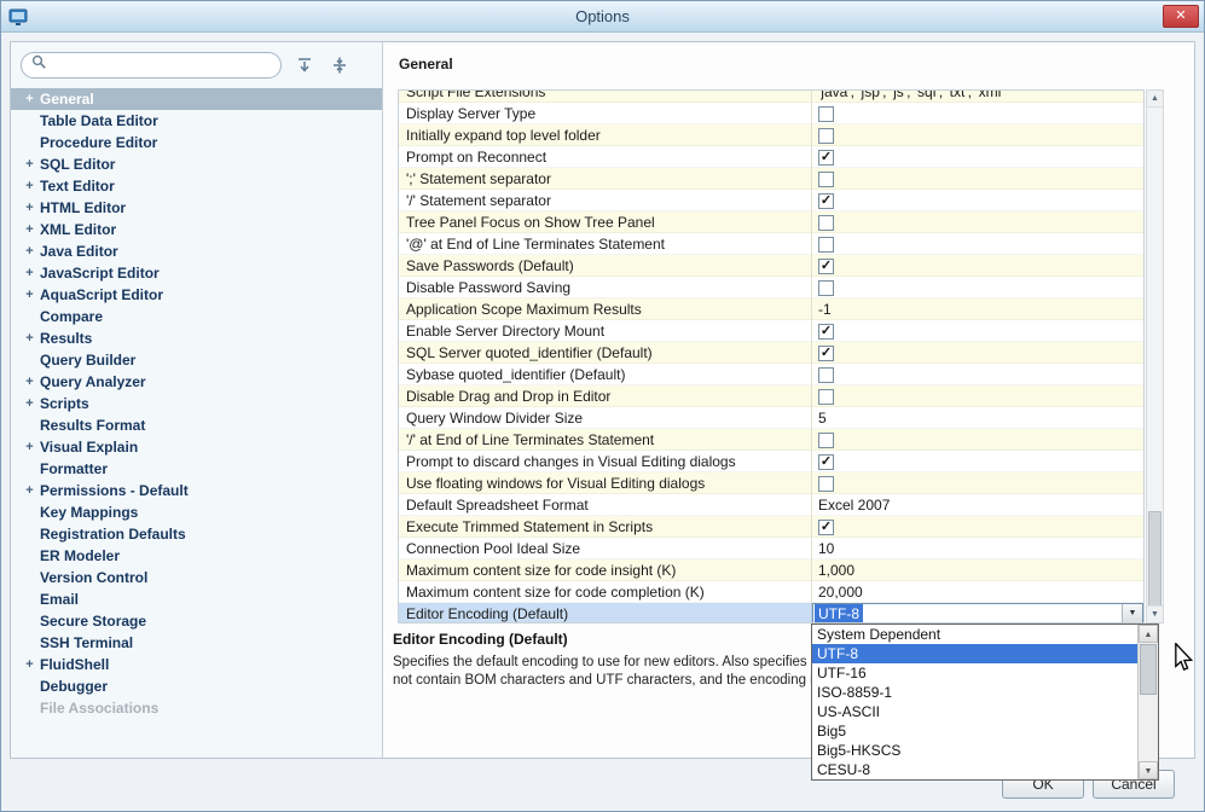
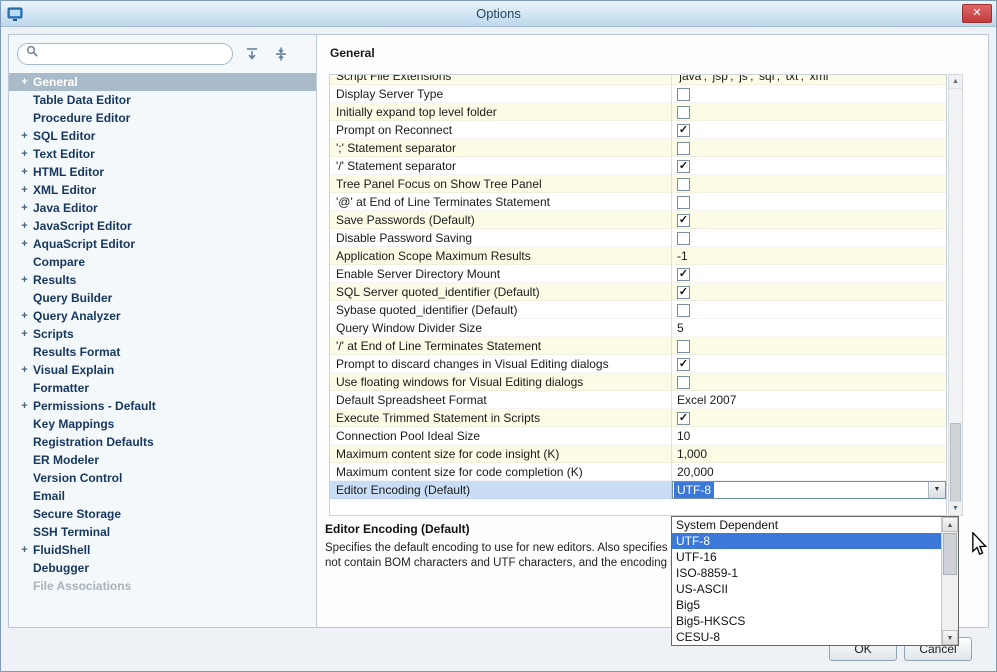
  Options
  ✕
  +
  General
  Table Data Editor
  Procedure Editor
  +
  SQL Editor
  +
  Text Editor
  +
  HTML Editor
  +
  XML Editor
  +
  Java Editor
  +
  JavaScript Editor
  +
  AquaScript Editor
  Compare
  +
  Results
  Query Builder
  +
  Query Analyzer
  +
  Scripts
  Results Format
  +
  Visual Explain
  Formatter
  +
  Permissions - Default
  Key Mappings
  Registration Defaults
  ER Modeler
  Version Control
  Email
  Secure Storage
  SSH Terminal
  +
  FluidShell
  Debugger
  File Associations
  General
  Script File Extensions
  'java', 'jsp', 'js', 'sql', 'txt', 'xml'
  Display Server Type
  Initially expand top level folder
  Prompt on Reconnect
  ✓
  ';' Statement separator
  '/' Statement separator
  ✓
  Tree Panel Focus on Show Tree Panel
  '@' at End of Line Terminates Statement
  Save Passwords (Default)
  ✓
  Disable Password Saving
  Application Scope Maximum Results
  -1
  Enable Server Directory Mount
  ✓
  SQL Server quoted_identifier (Default)
  ✓
  Sybase quoted_identifier (Default)
- Disable Drag and Drop in Editor
  Query Window Divider Size
  5
  '/' at End of Line Terminates Statement
  Prompt to discard changes in Visual Editing dialogs
  ✓
  Use floating windows for Visual Editing dialogs
  Default Spreadsheet Format
  Excel 2007
  Execute Trimmed Statement in Scripts
  ✓
  Connection Pool Ideal Size
  10
  Maximum content size for code insight (K)
  1,000
  Maximum content size for code completion (K)
  20,000
  Editor Encoding (Default)
  UTF-8
  Editor Encoding (Default)
  Specifies the default encoding to use for new editors. Also specifies
  not contain BOM characters and UTF characters, and the encoding
  OK
  Cancel
  System Dependent
  UTF-8
  UTF-16
  ISO-8859-1
  US-ASCII
  Big5
  Big5-HKSCS
  CESU-8
